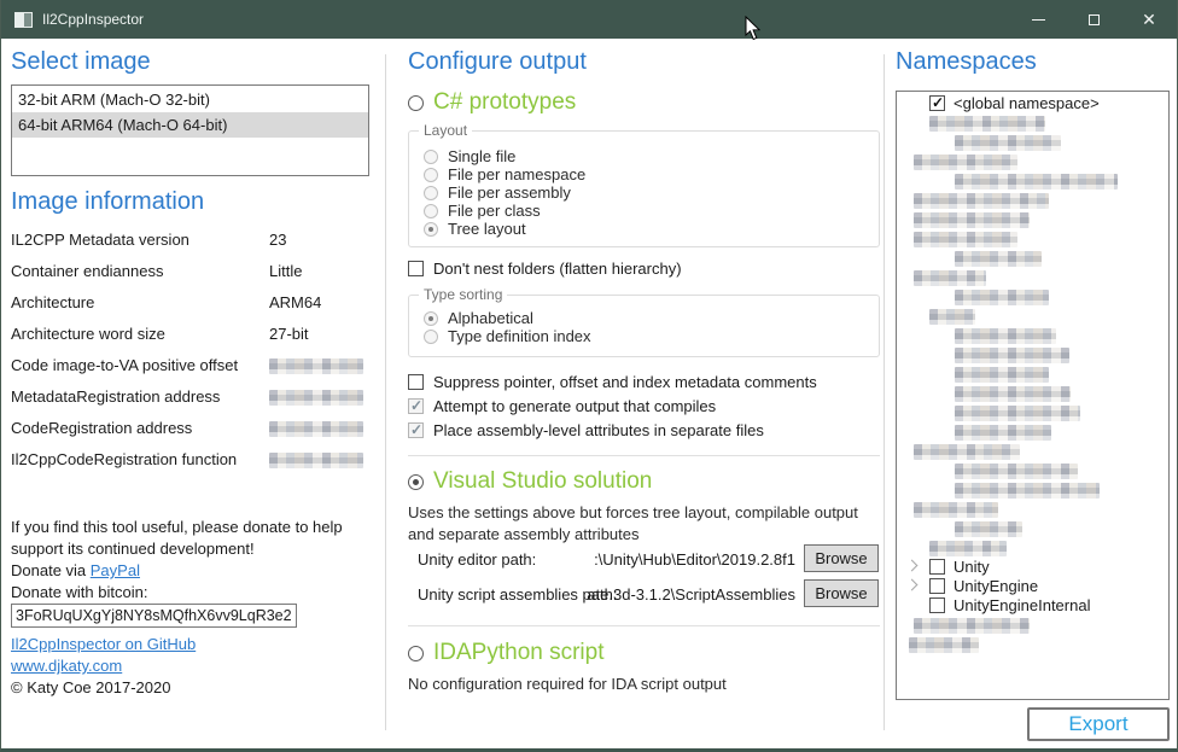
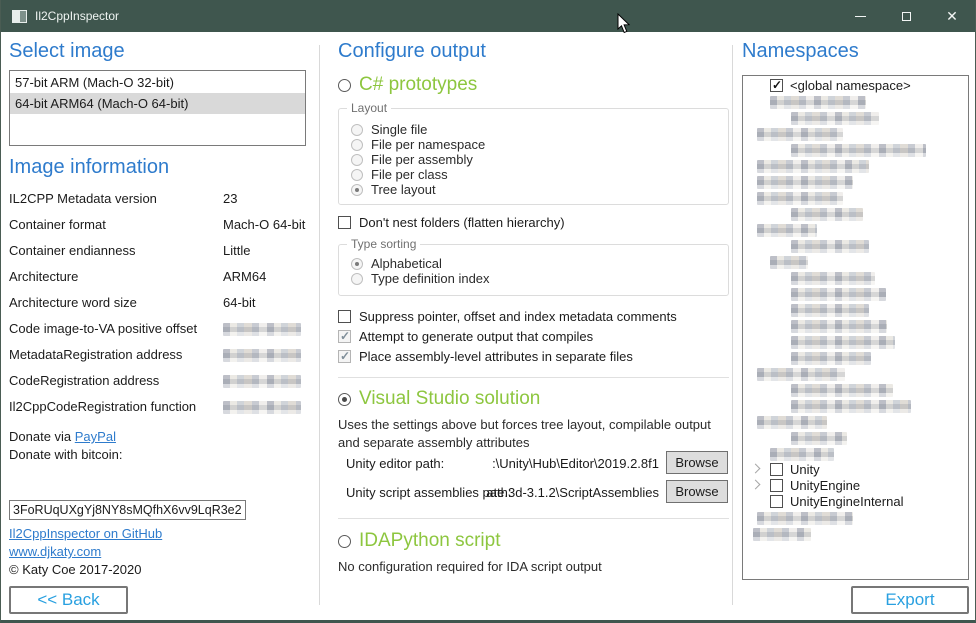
  Il2CppInspector
  ✕
  Select image
- 32-bit ARM (Mach-O 32-bit)
+ 57-bit ARM (Mach-O 32-bit)
  64-bit ARM64 (Mach-O 64-bit)
  Image information
  IL2CPP Metadata version
  23
+ Container format
+ Mach-O 64-bit
  Container endianness
  Little
  Architecture
  ARM64
  Architecture word size
- 27-bit
+ 64-bit
  Code image-to-VA positive offset
  MetadataRegistration address
  CodeRegistration address
  Il2CppCodeRegistration function
- If you find this tool useful, please donate to help support its continued development!
  Donate via PayPal
  Donate with bitcoin:
  3FoRUqUXgYj8NY8sMQfhX6vv9LqR3e2
  Il2CppInspector on GitHub
  www.djkaty.com
  © Katy Coe 2017-2020
+ << Back
  Configure output
  C# prototypes
  Layout
  Single file
  File per namespace
  File per assembly
  File per class
  Tree layout
  Don't nest folders (flatten hierarchy)
  Type sorting
  Alphabetical
  Type definition index
  Suppress pointer, offset and index metadata comments
  Attempt to generate output that compiles
  Place assembly-level attributes in separate files
  Visual Studio solution
  Uses the settings above but forces tree layout, compilable output and separate assembly attributes
  Unity editor path:
  :\Unity\Hub\Editor\2019.2.8f1
  Browse
  Unity script assemblies path:
  ate.3d-3.1.2\ScriptAssemblies
  Browse
  IDAPython script
  No configuration required for IDA script output
  Namespaces
  <global namespace>
  Unity
  UnityEngine
  UnityEngineInternal
  Export
